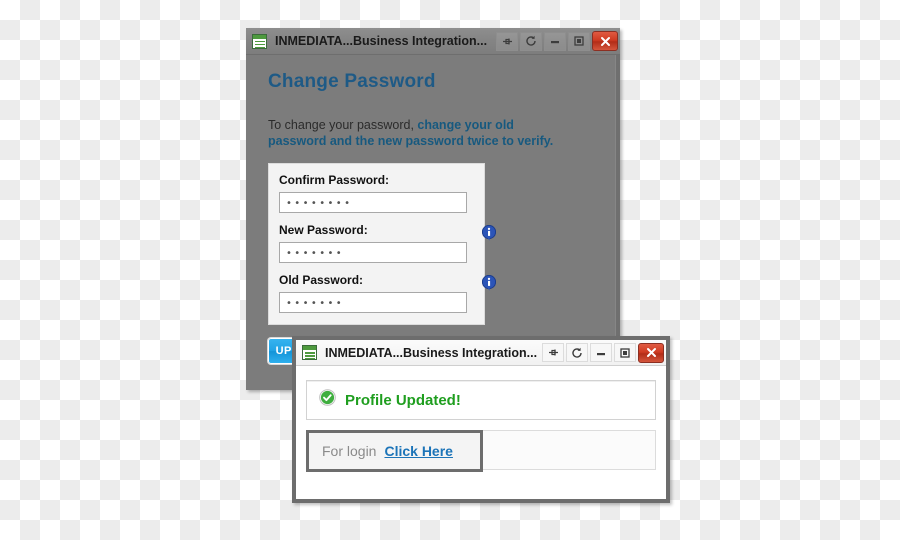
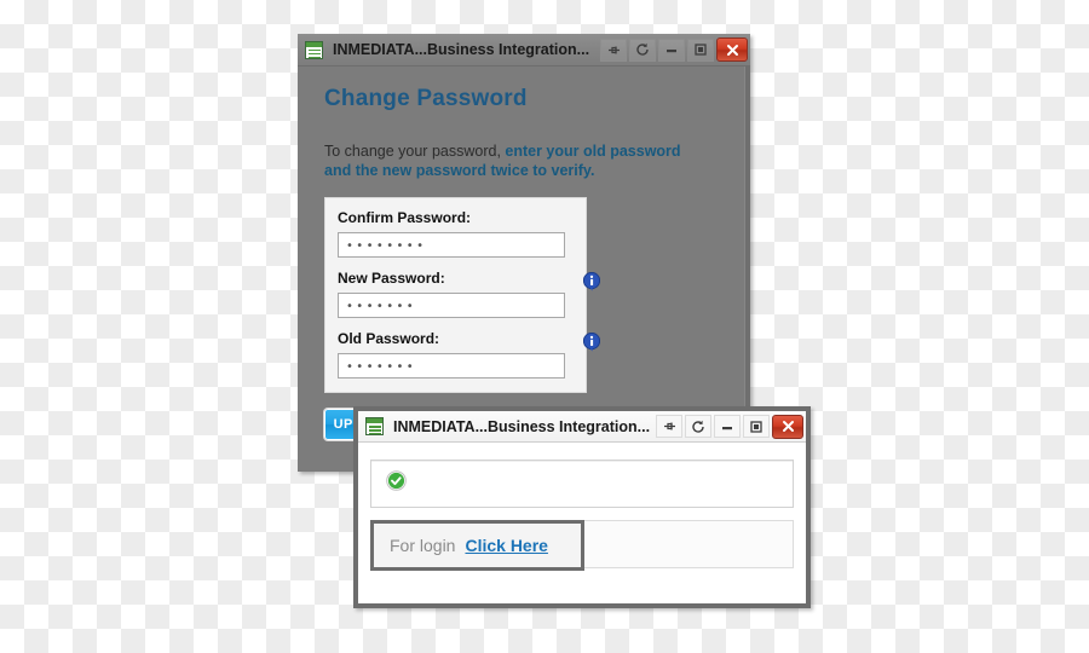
  INMEDIATA...Business Integration...
  Change Password
- To change your password, change your old password and the new password twice to verify.
+ To change your password, enter your old password and the new password twice to verify.
  Confirm Password:
  ••••••••
  New Password:
  •••••••
  Old Password:
  •••••••
  INMEDIATA...Business Integration...
- Profile Updated!
  For login
  Click Here
